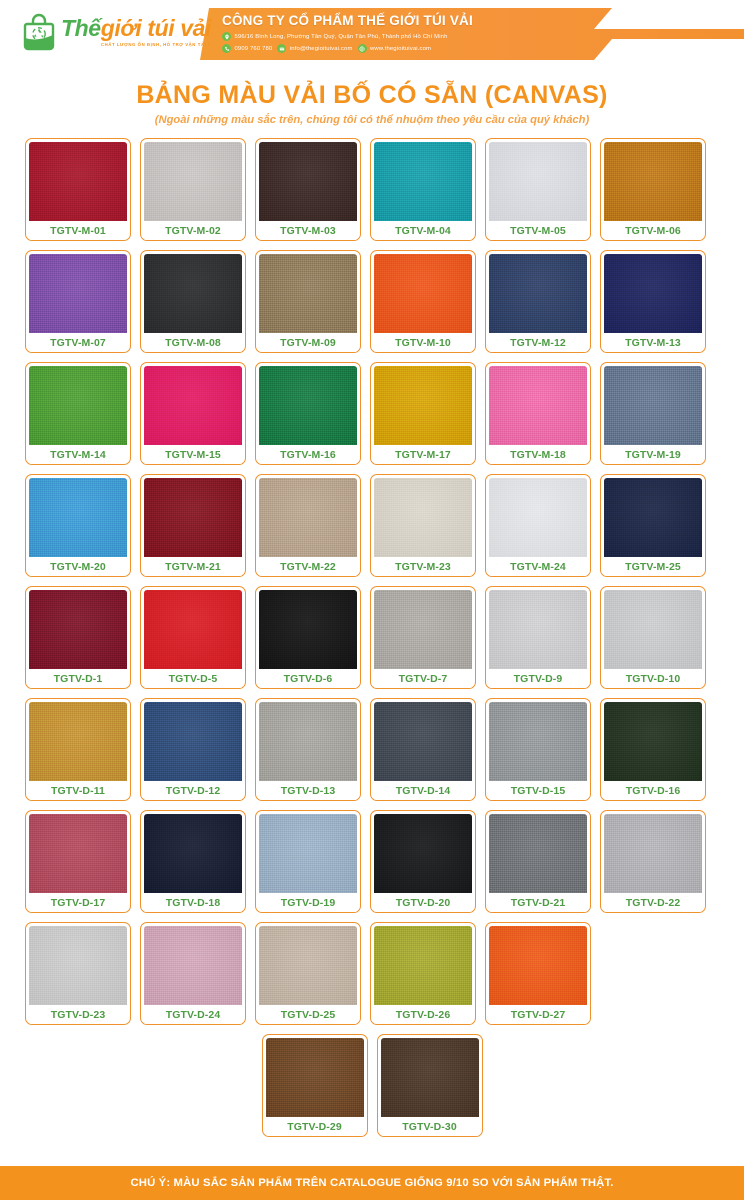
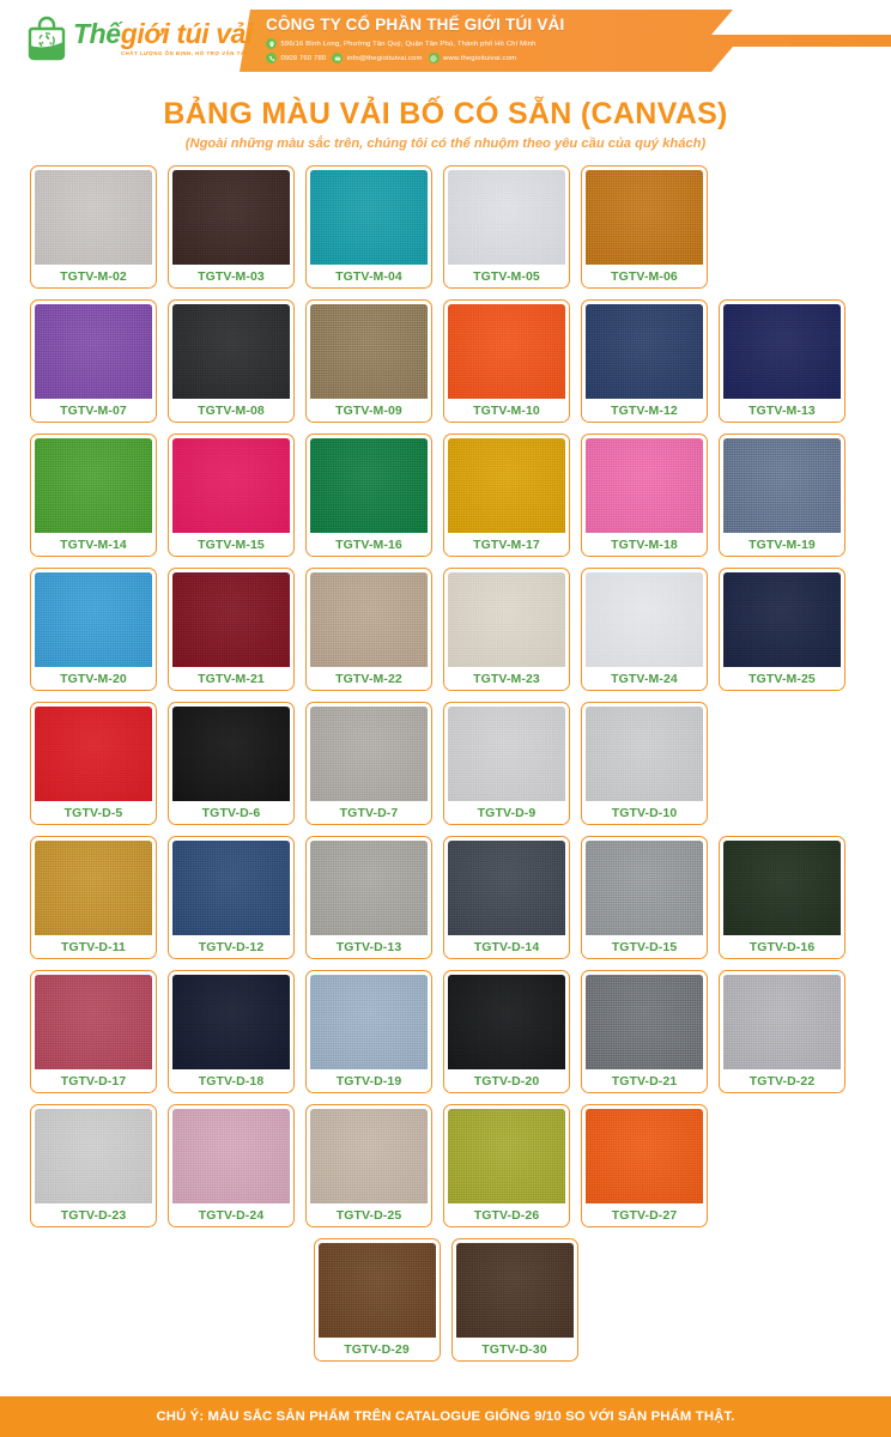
  Thếgiới túi vải
- CÔNG TY CỔ PHẨM THẾ GIỚI TÚI VẢI
+ CÔNG TY CỔ PHẦN THẾ GIỚI TÚI VẢI
  BẢNG MÀU VẢI BỐ CÓ SẴN (CANVAS)
  (Ngoài những màu sắc trên, chúng tôi có thể nhuộm theo yêu cầu của quý khách)
- TGTV-M-01
  TGTV-M-02
  TGTV-M-03
  TGTV-M-04
  TGTV-M-05
  TGTV-M-06
  TGTV-M-07
  TGTV-M-08
  TGTV-M-09
  TGTV-M-10
  TGTV-M-12
  TGTV-M-13
  TGTV-M-14
  TGTV-M-15
  TGTV-M-16
  TGTV-M-17
  TGTV-M-18
  TGTV-M-19
  TGTV-M-20
  TGTV-M-21
  TGTV-M-22
  TGTV-M-23
  TGTV-M-24
  TGTV-M-25
- TGTV-D-1
  TGTV-D-5
  TGTV-D-6
  TGTV-D-7
  TGTV-D-9
  TGTV-D-10
  TGTV-D-11
  TGTV-D-12
  TGTV-D-13
  TGTV-D-14
  TGTV-D-15
  TGTV-D-16
  TGTV-D-17
  TGTV-D-18
  TGTV-D-19
  TGTV-D-20
  TGTV-D-21
  TGTV-D-22
  TGTV-D-23
  TGTV-D-24
  TGTV-D-25
  TGTV-D-26
  TGTV-D-27
  TGTV-D-29
  TGTV-D-30
  CHÚ Ý: MÀU SẮC SẢN PHẨM TRÊN CATALOGUE GIỐNG 9/10 SO VỚI SẢN PHẨM THẬT.
